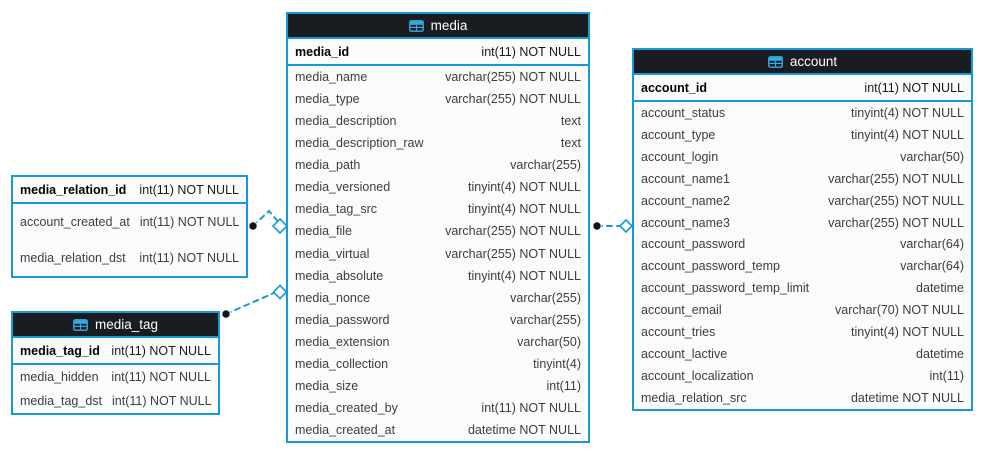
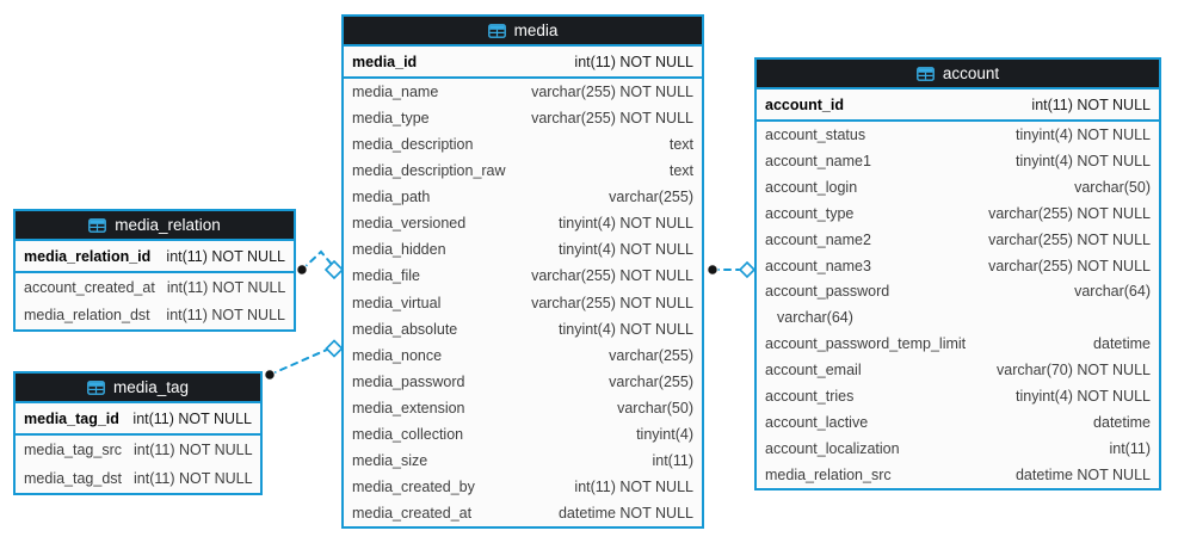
+ media_relation
  media_relation_id
  int(11) NOT NULL
  account_created_at
  int(11) NOT NULL
  media_relation_dst
  int(11) NOT NULL
  media_tag
  media_tag_id
  int(11) NOT NULL
- media_hidden
+ media_tag_src
  int(11) NOT NULL
  media_tag_dst
  int(11) NOT NULL
  media
  media_id
  int(11) NOT NULL
  media_name
  varchar(255) NOT NULL
  media_type
  varchar(255) NOT NULL
  media_description
  text
  media_description_raw
  text
  media_path
  varchar(255)
  media_versioned
  tinyint(4) NOT NULL
- media_tag_src
+ media_hidden
  tinyint(4) NOT NULL
  media_file
  varchar(255) NOT NULL
  media_virtual
  varchar(255) NOT NULL
  media_absolute
  tinyint(4) NOT NULL
  media_nonce
  varchar(255)
  media_password
  varchar(255)
  media_extension
  varchar(50)
  media_collection
  tinyint(4)
  media_size
  int(11)
  media_created_by
  int(11) NOT NULL
  media_created_at
  datetime NOT NULL
  account
  account_id
  int(11) NOT NULL
  account_status
  tinyint(4) NOT NULL
- account_type
+ account_name1
  tinyint(4) NOT NULL
  account_login
  varchar(50)
- account_name1
+ account_type
  varchar(255) NOT NULL
  account_name2
  varchar(255) NOT NULL
  account_name3
  varchar(255) NOT NULL
  account_password
  varchar(64)
- account_password_temp
  varchar(64)
  account_password_temp_limit
  datetime
  account_email
  varchar(70) NOT NULL
  account_tries
  tinyint(4) NOT NULL
  account_lactive
  datetime
  account_localization
  int(11)
  media_relation_src
  datetime NOT NULL
